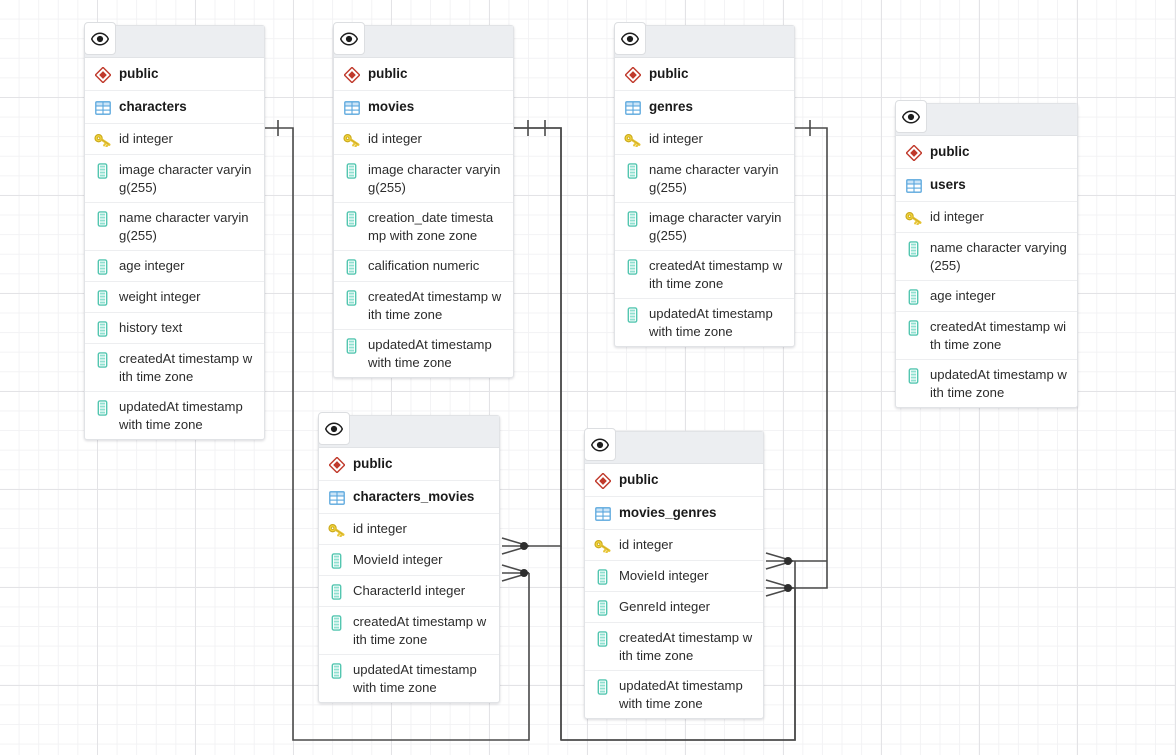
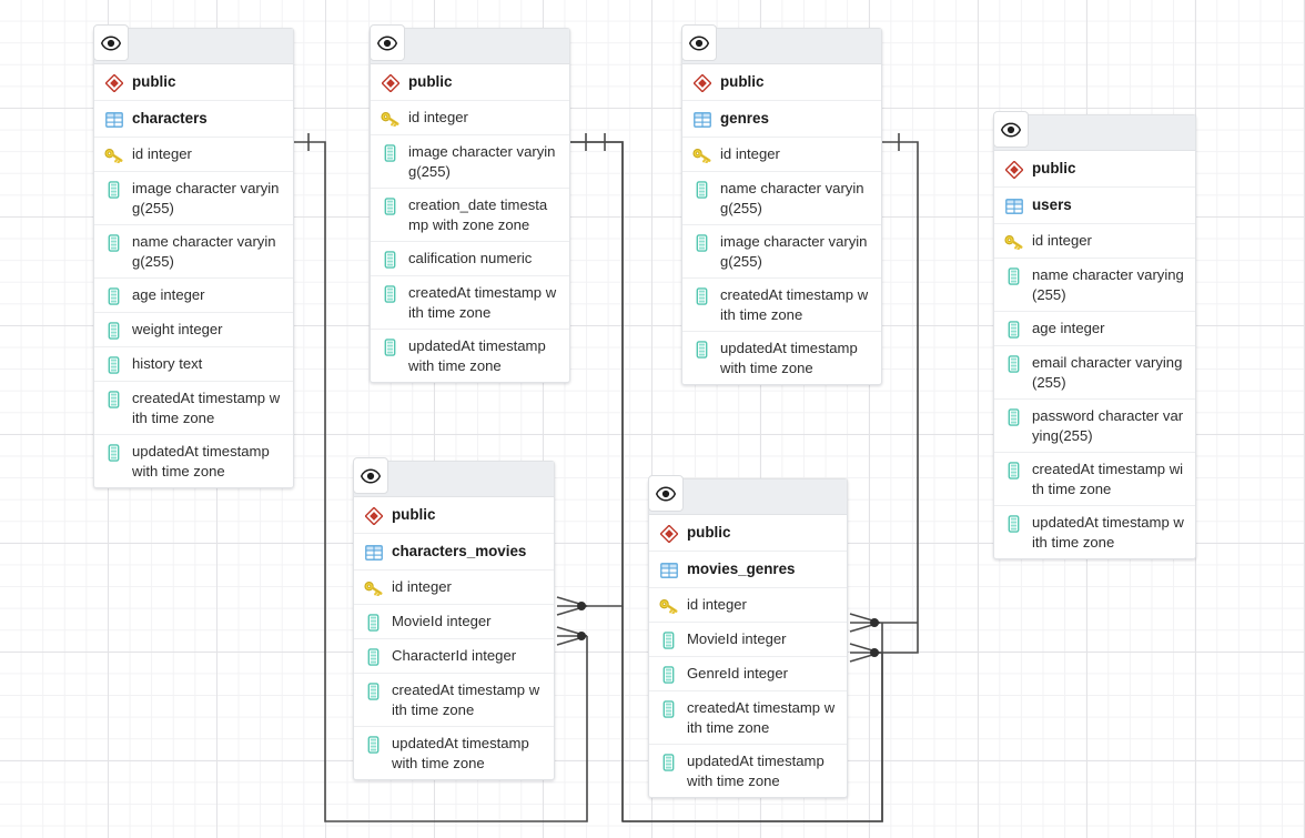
  public
  characters
  id integer
  image character varying(255)
  name character varying(255)
  age integer
  weight integer
  history text
  createdAt timestamp with time zone
  updatedAt timestamp with time zone
  public
- movies
  id integer
  image character varying(255)
  creation_date timestamp with zone zone
  calification numeric
  createdAt timestamp with time zone
  updatedAt timestamp with time zone
  public
  genres
  id integer
  name character varying(255)
  image character varying(255)
  createdAt timestamp with time zone
  updatedAt timestamp with time zone
  public
  users
  id integer
  name character varying(255)
  age integer
+ email character varying(255)
+ password character varying(255)
  createdAt timestamp with time zone
  updatedAt timestamp with time zone
  public
  characters_movies
  id integer
  MovieId integer
  CharacterId integer
  createdAt timestamp with time zone
  updatedAt timestamp with time zone
  public
  movies_genres
  id integer
  MovieId integer
  GenreId integer
  createdAt timestamp with time zone
  updatedAt timestamp with time zone
